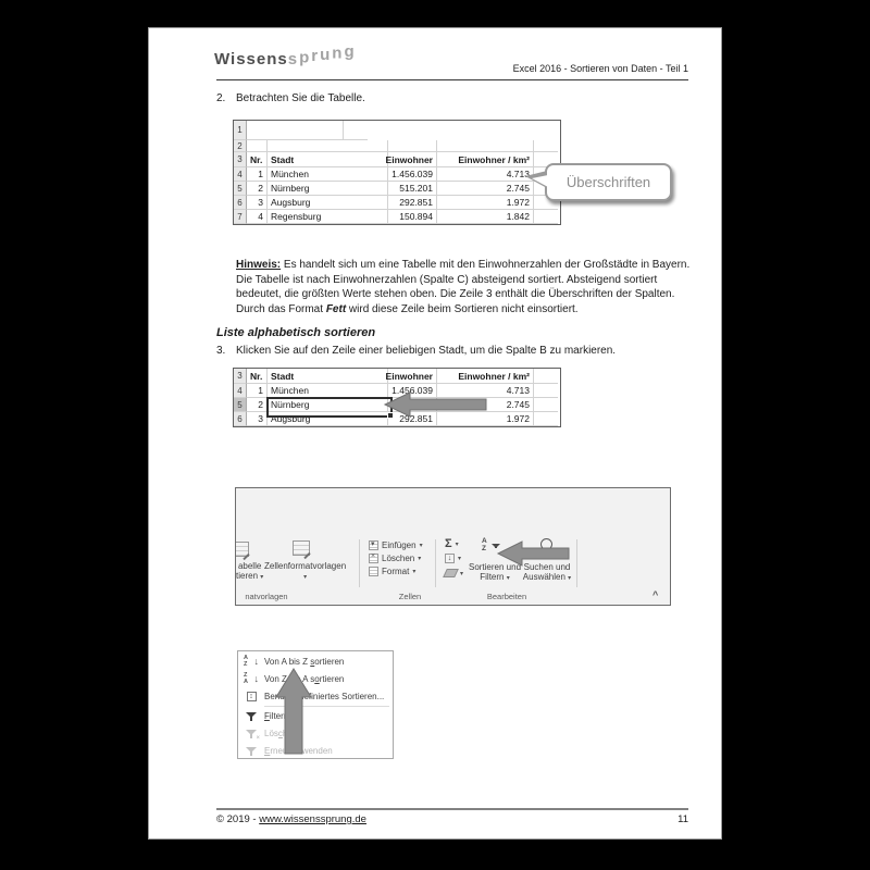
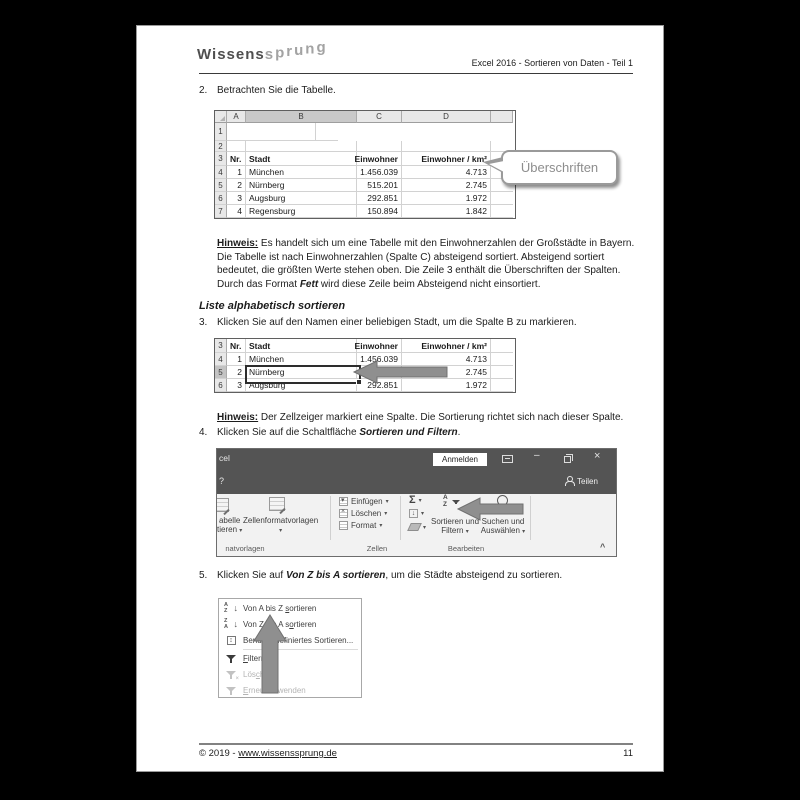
  Wissenssprung
  Excel 2016 - Sortieren von Daten - Teil 1
  2.
  Betrachten Sie die Tabelle.
+ A
+ B
+ C
+ D
  1
  2
  3
  Nr.
  Stadt
  Einwohner
  Einwohner / km²
  4
  1
  München
  1.456.039
  4.713
  5
  2
  Nürnberg
  515.201
  2.745
  6
  3
  Augsburg
  292.851
  1.972
  7
  4
  Regensburg
  150.894
  1.842
  Überschriften
- Hinweis: Es handelt sich um eine Tabelle mit den Einwohnerzahlen der Großstädte in Bayern. Die Tabelle ist nach Einwohnerzahlen (Spalte C) absteigend sortiert. Absteigend sortiert bedeutet, die größten Werte stehen oben. Die Zeile 3 enthält die Überschriften der Spalten. Durch das Format Fett wird diese Zeile beim Sortieren nicht einsortiert.
+ Hinweis: Es handelt sich um eine Tabelle mit den Einwohnerzahlen der Großstädte in Bayern. Die Tabelle ist nach Einwohnerzahlen (Spalte C) absteigend sortiert. Absteigend sortiert bedeutet, die größten Werte stehen oben. Die Zeile 3 enthält die Überschriften der Spalten. Durch das Format Fett wird diese Zeile beim Absteigend nicht einsortiert.
  Liste alphabetisch sortieren
  3.
- Klicken Sie auf den Zeile einer beliebigen Stadt, um die Spalte B zu markieren.
+ Klicken Sie auf den Namen einer beliebigen Stadt, um die Spalte B zu markieren.
  3
  Nr.
  Stadt
  Einwohner
  Einwohner / km²
  4
  1
  München
  1.456.039
  4.713
  5
  2
  2.745
  6
  3
  Augsburg
  292.851
  1.972
+ Hinweis: Der Zellzeiger markiert eine Spalte. Die Sortierung richtet sich nach dieser Spalte.
+ 4.
+ Klicken Sie auf die Schaltfläche Sortieren und Filtern.
+ cel
+ Anmelden
+ –
+ ×
+ ?
+ Teilen
  abelle
  tieren
  Zellenformatvorlagen
  Einfügen
  Löschen
  Format
  Σ
  Sortieren und
  Filtern
  Suchen und
  Auswählen
  natvorlagen
  Zellen
  Bearbeiten
  ^
+ 5.
+ Klicken Sie auf Von Z bis A sortieren, um die Städte absteigend zu sortieren.
  ↓
  Von A bis Z sortieren
  ↓
  Von Z A sortieren
  Beiniertes Sortieren...
  Filter
  Ernewenden
  © 2019 - www.wissenssprung.de
  11
